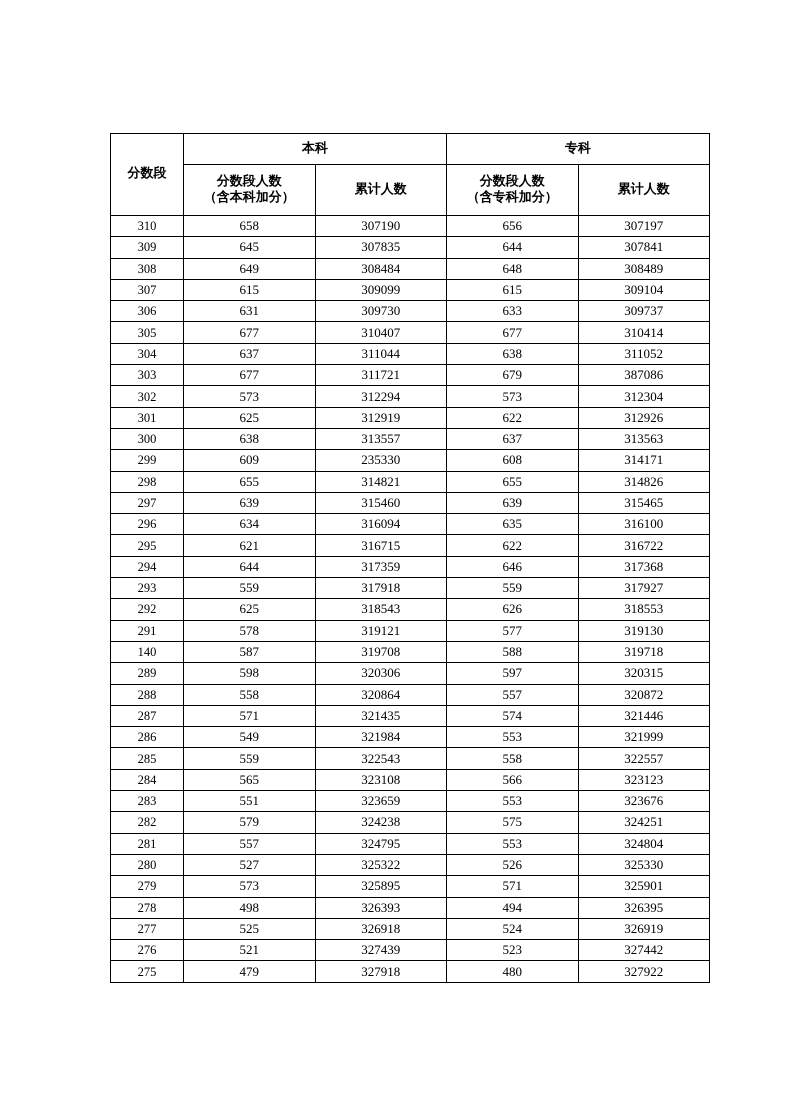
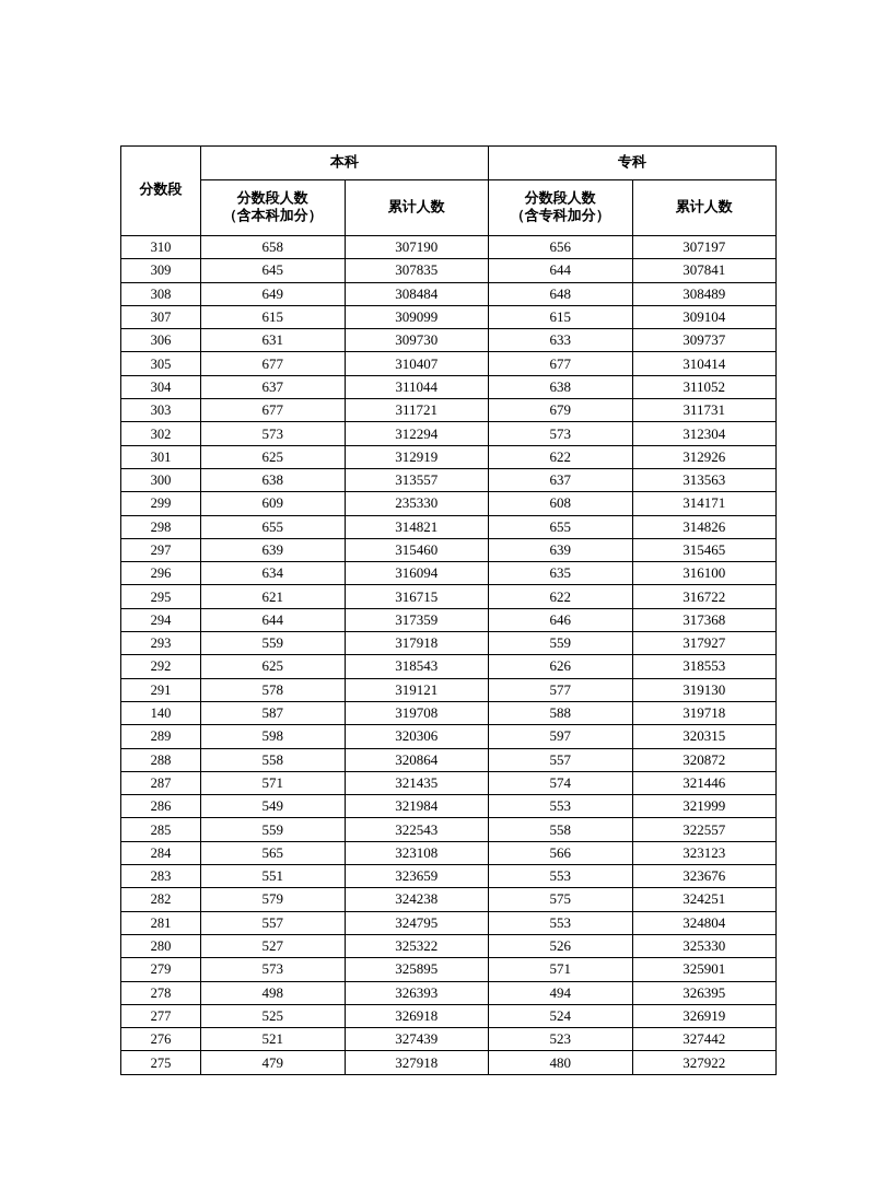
  分数段	本科	专科
  分数段人数 （含本科加分）	累计人数	分数段人数 （含专科加分）	累计人数
  310	658	307190	656	307197
  309	645	307835	644	307841
  308	649	308484	648	308489
  307	615	309099	615	309104
  306	631	309730	633	309737
  305	677	310407	677	310414
  304	637	311044	638	311052
- 303	677	311721	679	387086
+ 303	677	311721	679	311731
  302	573	312294	573	312304
  301	625	312919	622	312926
  300	638	313557	637	313563
  299	609	235330	608	314171
  298	655	314821	655	314826
  297	639	315460	639	315465
  296	634	316094	635	316100
  295	621	316715	622	316722
  294	644	317359	646	317368
  293	559	317918	559	317927
  292	625	318543	626	318553
  291	578	319121	577	319130
  140	587	319708	588	319718
  289	598	320306	597	320315
  288	558	320864	557	320872
  287	571	321435	574	321446
  286	549	321984	553	321999
  285	559	322543	558	322557
  284	565	323108	566	323123
  283	551	323659	553	323676
  282	579	324238	575	324251
  281	557	324795	553	324804
  280	527	325322	526	325330
  279	573	325895	571	325901
  278	498	326393	494	326395
  277	525	326918	524	326919
  276	521	327439	523	327442
  275	479	327918	480	327922
